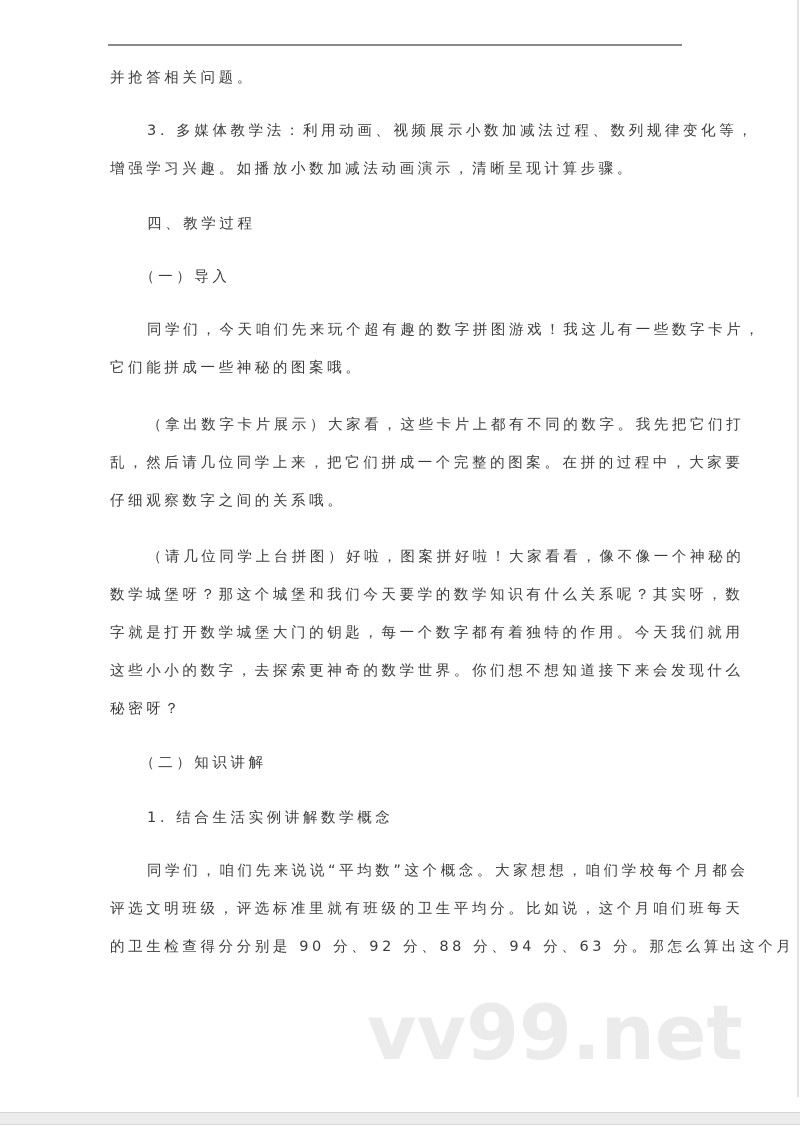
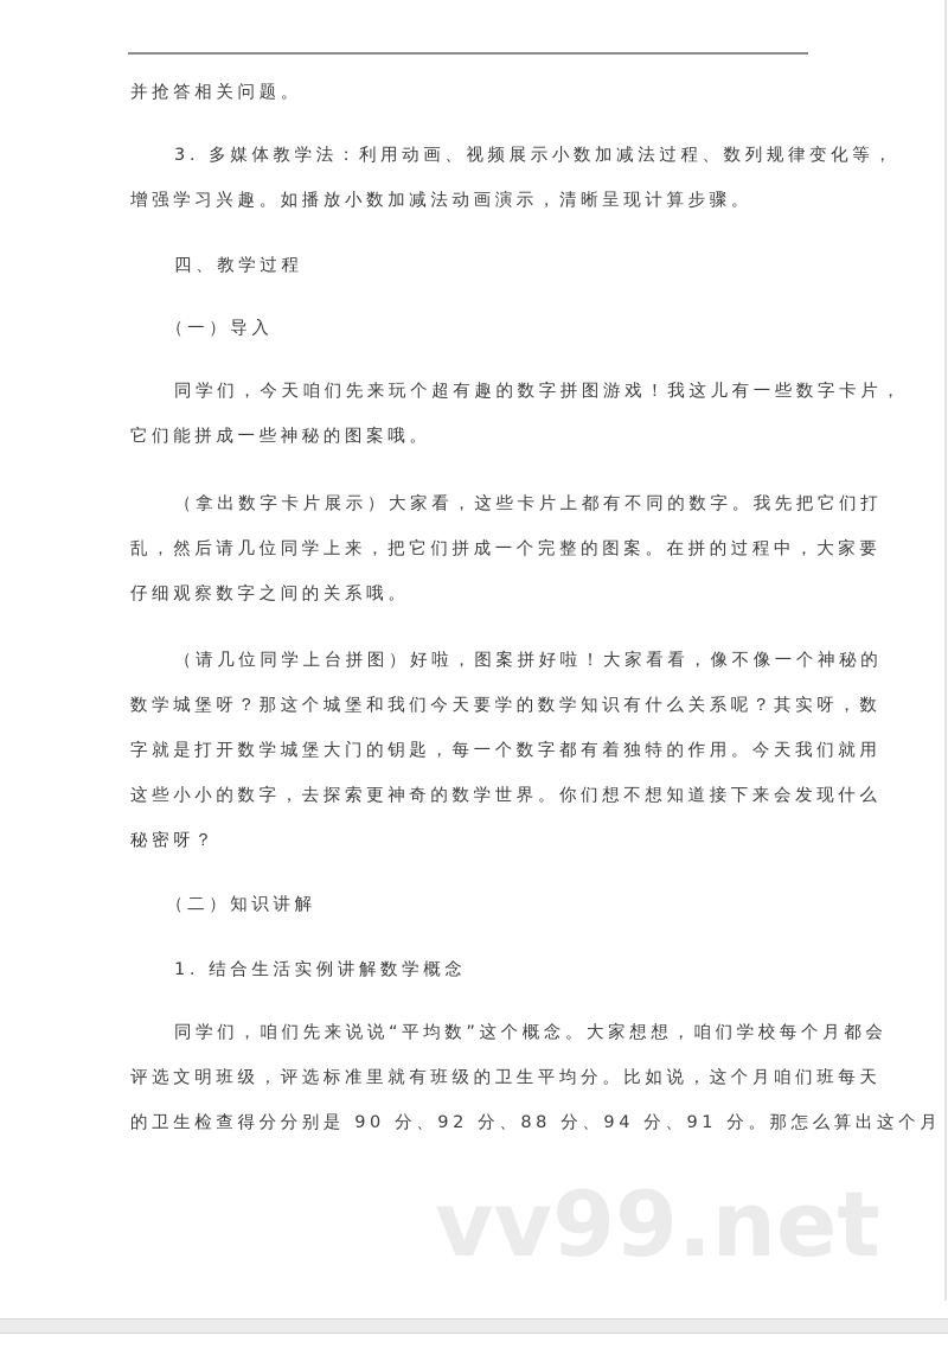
  并抢答相关问题。
  3. 多媒体教学法：利用动画、视频展示小数加减法过程、数列规律变化等，
  增强学习兴趣。如播放小数加减法动画演示，清晰呈现计算步骤。
  四、教学过程
  （一）导入
  同学们，今天咱们先来玩个超有趣的数字拼图游戏！我这儿有一些数字卡片，
  它们能拼成一些神秘的图案哦。
  （拿出数字卡片展示）大家看，这些卡片上都有不同的数字。我先把它们打
  乱，然后请几位同学上来，把它们拼成一个完整的图案。在拼的过程中，大家要
  仔细观察数字之间的关系哦。
  （请几位同学上台拼图）好啦，图案拼好啦！大家看看，像不像一个神秘的
  数学城堡呀？那这个城堡和我们今天要学的数学知识有什么关系呢？其实呀，数
  字就是打开数学城堡大门的钥匙，每一个数字都有着独特的作用。今天我们就用
  这些小小的数字，去探索更神奇的数学世界。你们想不想知道接下来会发现什么
  秘密呀？
  （二）知识讲解
  1. 结合生活实例讲解数学概念
  同学们，咱们先来说说“平均数”这个概念。大家想想，咱们学校每个月都会
  评选文明班级，评选标准里就有班级的卫生平均分。比如说，这个月咱们班每天
- 的卫生检查得分分别是 90 分、92 分、88 分、94 分、63 分。那怎么算出这个月
+ 的卫生检查得分分别是 90 分、92 分、88 分、94 分、91 分。那怎么算出这个月
